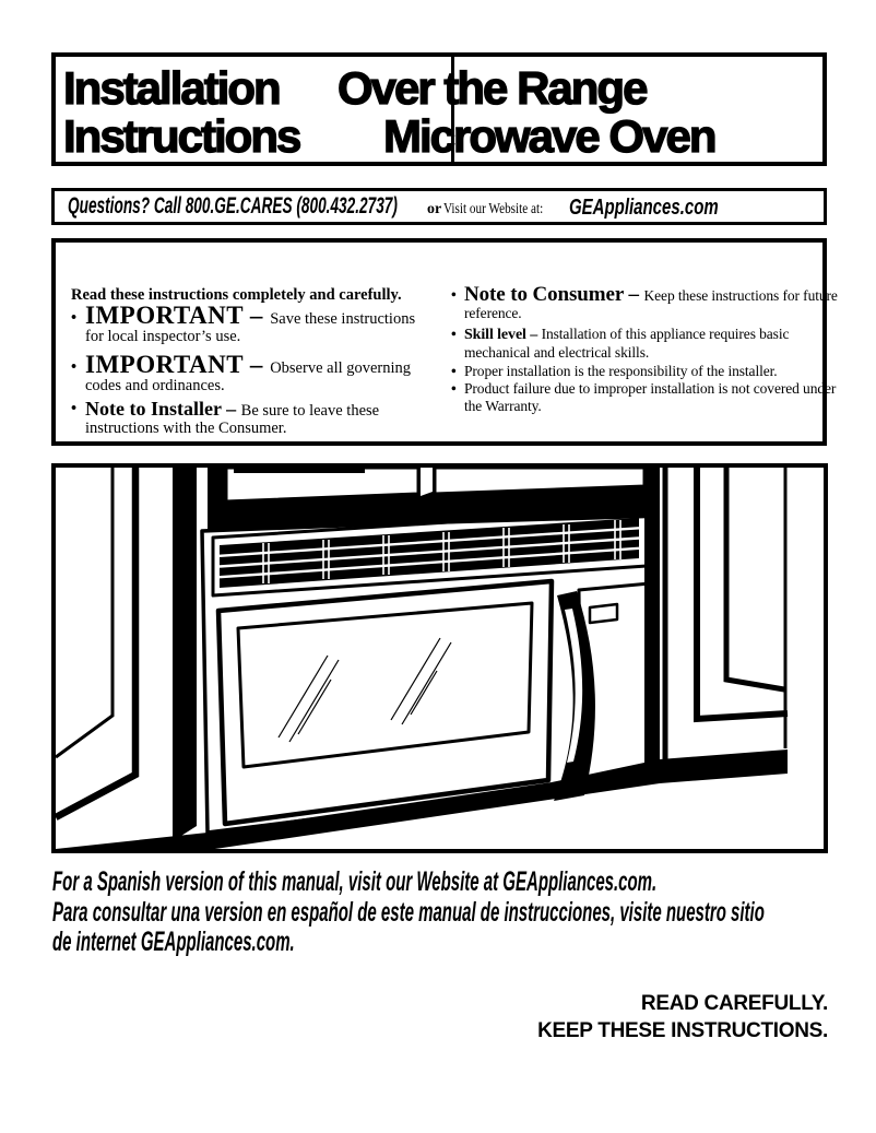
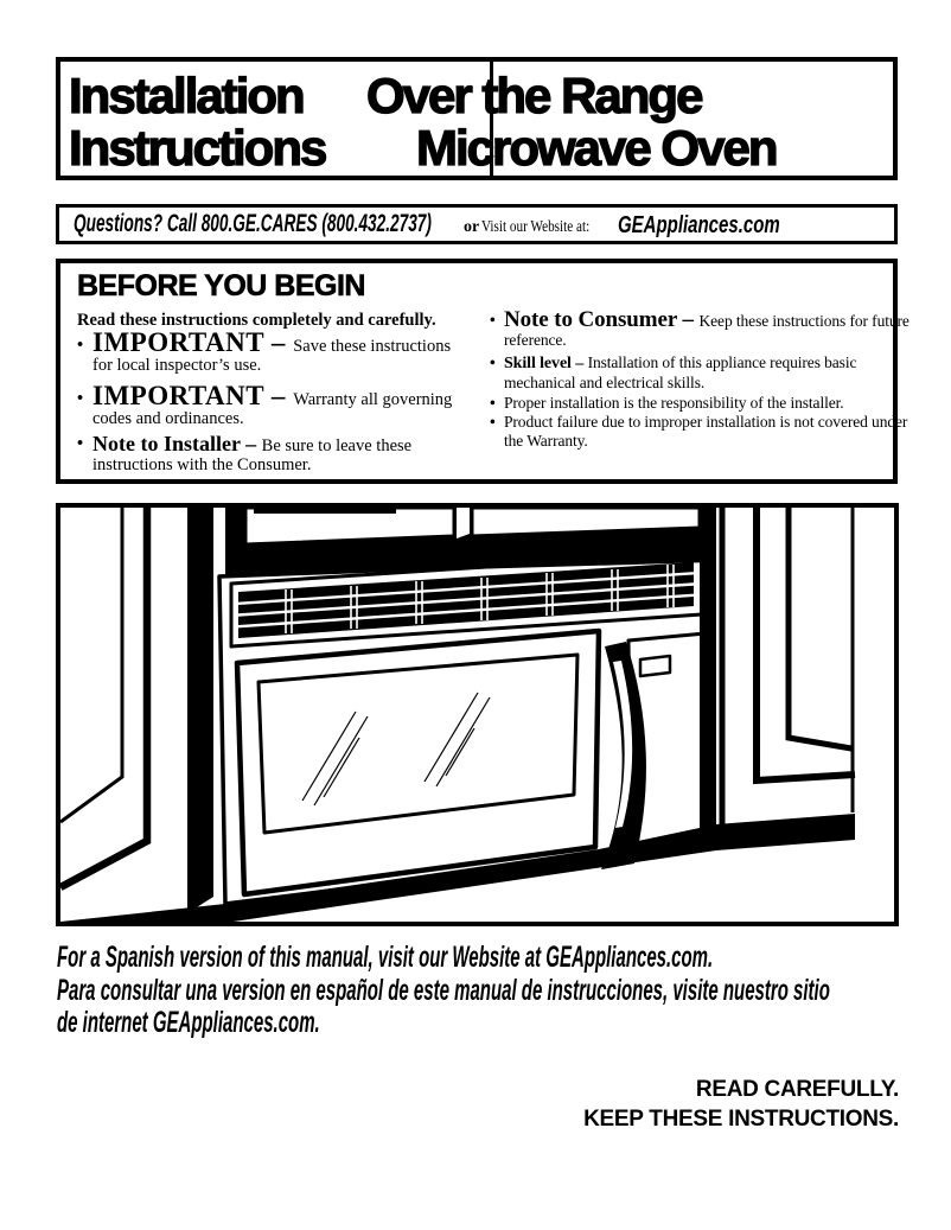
  Installation
  Instructions
  Over the Range
  Microwave Oven
  Questions? Call 800.GE.CARES (800.432.2737)
  or
  Visit our Website at:
  GEAppliances.com
+ BEFORE YOU BEGIN
  Read these instructions completely and carefully.
  •
  IMPORTANT – Save these instructions for local inspector’s use.
  •
- IMPORTANT – Observe all governing codes and ordinances.
+ IMPORTANT – Warranty all governing codes and ordinances.
  •
  Note to Installer – Be sure to leave these instructions with the Consumer.
  •
  Note to Consumer – Keep these instructions for future reference.
  •
  Skill level – Installation of this appliance requires basic mechanical and electrical skills.
  •
  Proper installation is the responsibility of the installer.
  •
  Product failure due to improper installation is not covered under the Warranty.
  For a Spanish version of this manual, visit our Website at GEAppliances.com.
  Para consultar una version en español de este manual de instrucciones, visite nuestro sitio
  de internet GEAppliances.com.
  READ CAREFULLY.
  KEEP THESE INSTRUCTIONS.
